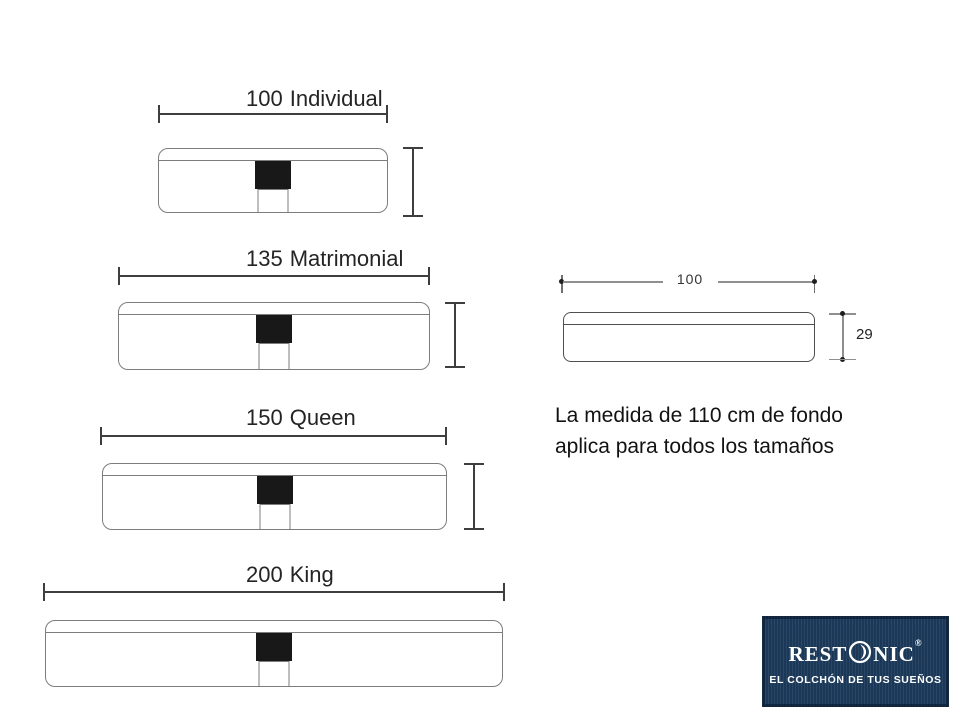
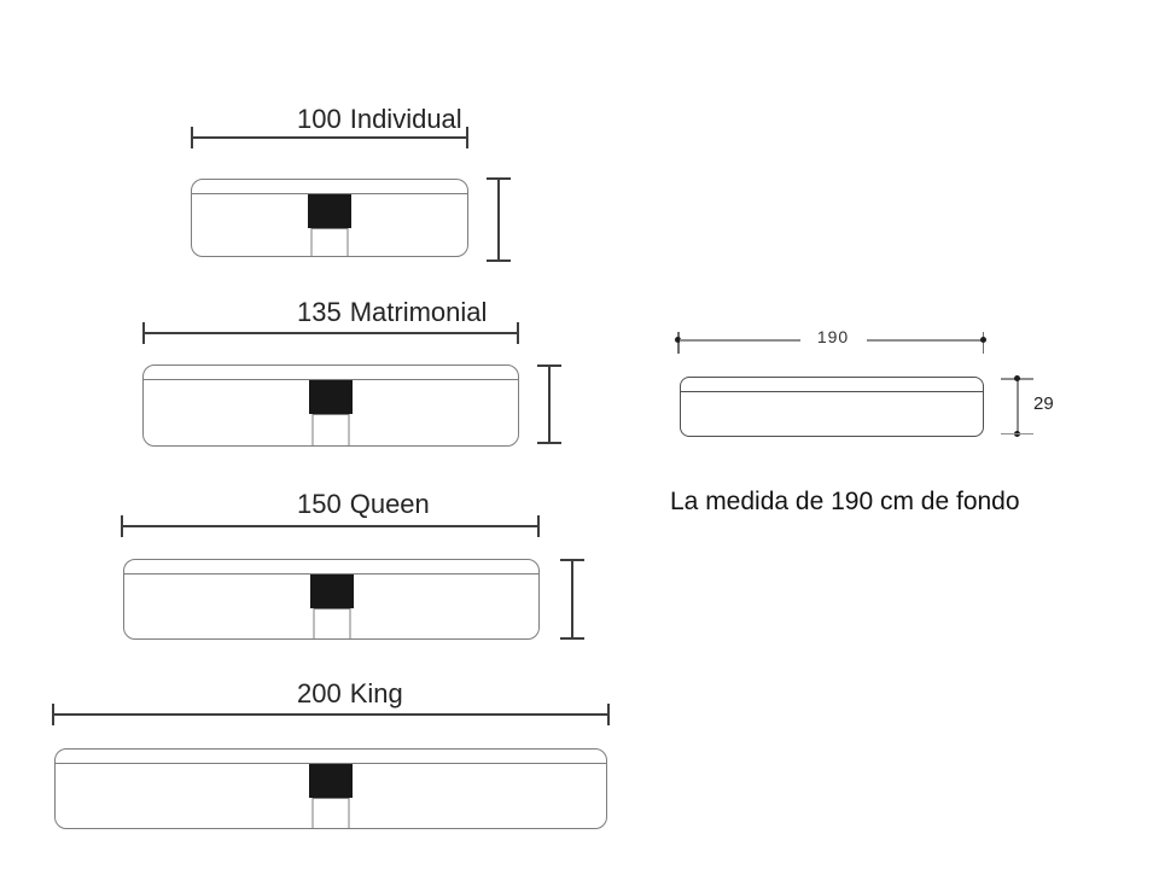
  100 Individual
  135 Matrimonial
  150 Queen
  200 King
- 100
+ 190
  29
- La medida de 110 cm de fondo
+ La medida de 190 cm de fondo
- aplica para todos los tamaños
- rest
- nic
- ®
- EL COLCHÓN DE TUS SUEÑOS
